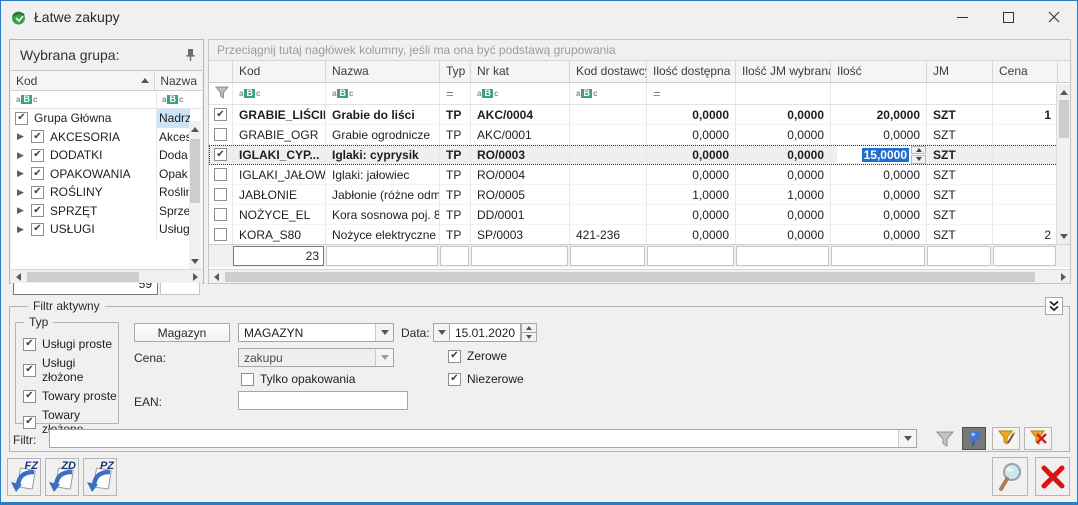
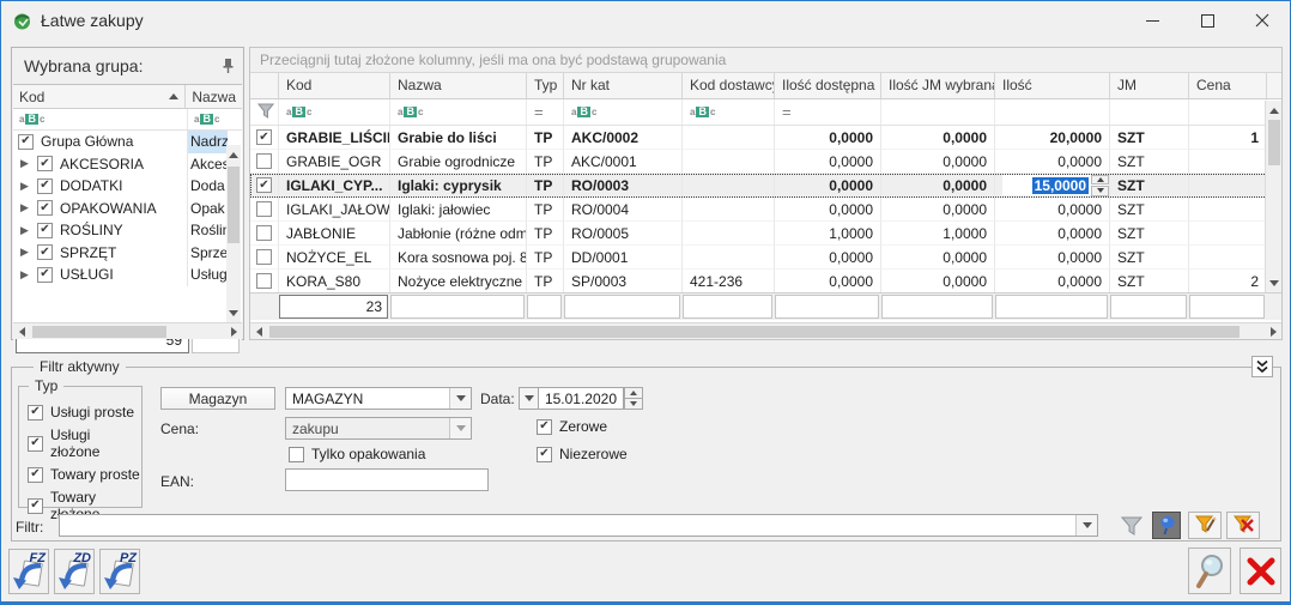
  Łatwe zakupy
  Wybrana grupa:
  Kod
  Nazwa
  a
  B
  c
  a
  B
  c
  Grupa Główna
  Nadrz
  ▶
  AKCESORIA
  Akce
  ▶
  DODATKI
  Doda
  ▶
  OPAKOWANIA
  Opak
  ▶
  ROŚLINY
  Rośli
  ▶
  SPRZĘT
  Sprze
  ▶
  USŁUGI
  Usług
  59
- Przeciągnij tutaj nagłówek kolumny, jeśli ma ona być podstawą grupowania
+ Przeciągnij tutaj złożone kolumny, jeśli ma ona być podstawą grupowania
  Kod
  Nazwa
  Typ
  Nr kat
  Kod dostawc
  Ilość dostępna
  Ilość JM wybran
  Ilość
  JM
  Cena
  a
  B
  c
  a
  B
  c
  =
  a
  B
  c
  a
  B
  c
  =
  GRABIE_LIŚCI
  Grabie do liści
  TP
- AKC/0004
+ AKC/0002
  0,0000
  0,0000
  20,0000
  SZT
  1
  GRABIE_OGR
  Grabie ogrodnicze
  TP
  AKC/0001
  0,0000
  0,0000
  0,0000
  SZT
  IGLAKI_CYP...
  Iglaki: cyprysik
  TP
  RO/0003
  0,0000
  0,0000
  15,0000
  SZT
  IGLAKI_JAŁOW
  Iglaki: jałowiec
  TP
  RO/0004
  0,0000
  0,0000
  0,0000
  SZT
  JABŁONIE
  Jabłonie (różne odm
  TP
  RO/0005
  1,0000
  1,0000
  0,0000
  SZT
  NOŻYCE_EL
  Kora sosnowa poj. 8
  TP
  DD/0001
  0,0000
  0,0000
  0,0000
  SZT
  KORA_S80
  Nożyce elektryczne
  TP
  SP/0003
  421-236
  0,0000
  0,0000
  0,0000
  SZT
  2
  23
  Filtr aktywny
  Typ
  Usługi proste
  Usługi złożone
  Towary proste
  Magazyn
  MAGAZYN
  Data:
  15.01.2020
  Cena:
  zakupu
  Zerowe
  Niezerowe
  Tylko opakowania
  EAN:
  Filtr:
  FZ
  ZD
  PZ
